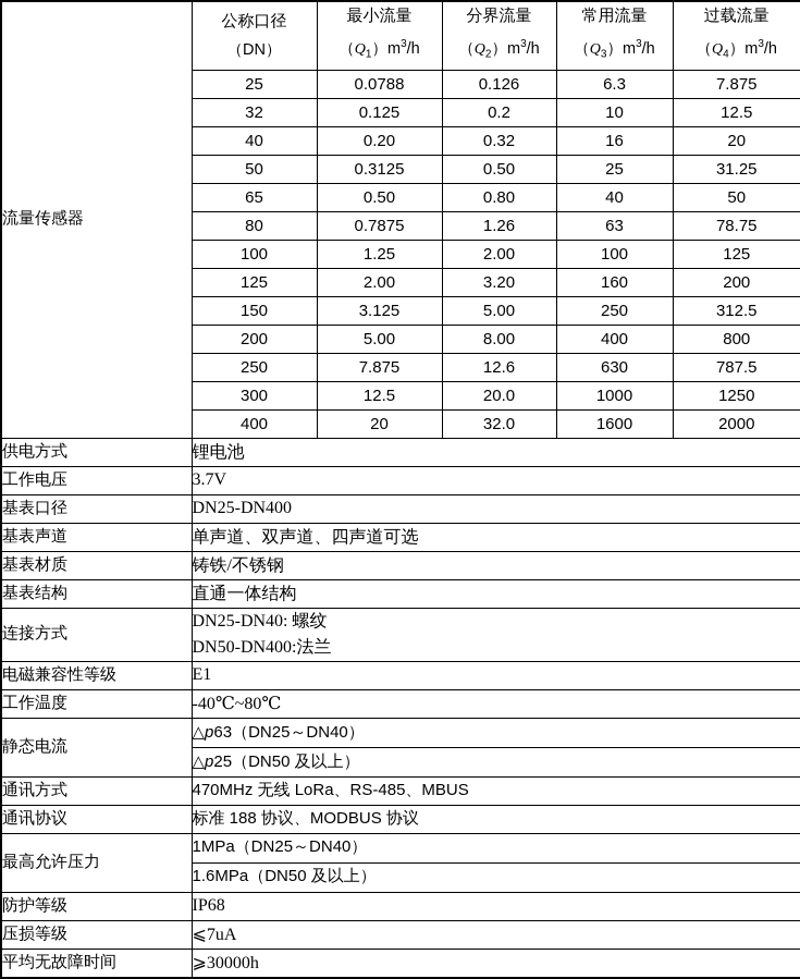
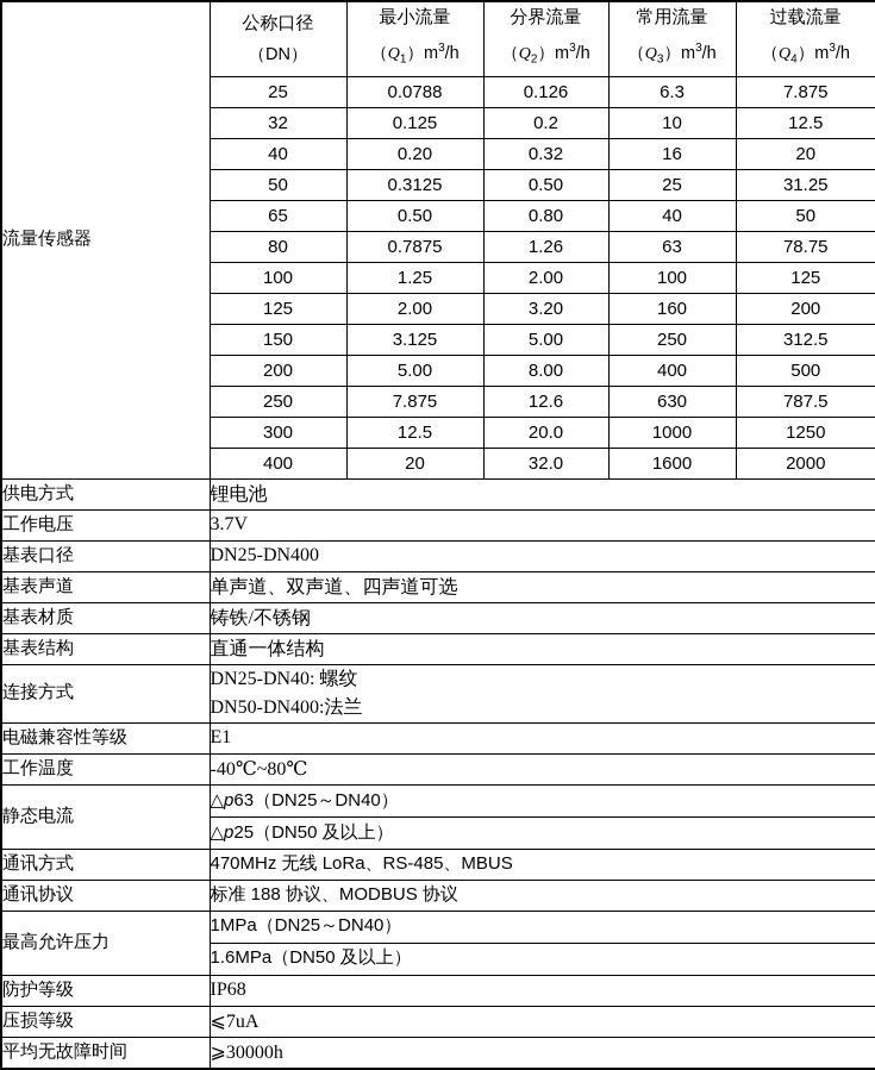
  流量传感器	公称口径（DN）	最小流量（Q1）m3/h	分界流量（Q2）m3/h	常用流量（Q3）m3/h	过载流量（Q4）m3/h
  25	0.0788	0.126	6.3	7.875
  32	0.125	0.2	10	12.5
  40	0.20	0.32	16	20
  50	0.3125	0.50	25	31.25
  65	0.50	0.80	40	50
  80	0.7875	1.26	63	78.75
  100	1.25	2.00	100	125
  125	2.00	3.20	160	200
  150	3.125	5.00	250	312.5
- 200	5.00	8.00	400	800
+ 200	5.00	8.00	400	500
  250	7.875	12.6	630	787.5
  300	12.5	20.0	1000	1250
  400	20	32.0	1600	2000
  供电方式	锂电池
  工作电压	3.7V
  基表口径	DN25-DN400
  基表声道	单声道、双声道、四声道可选
  基表材质	铸铁/不锈钢
  基表结构	直通一体结构
  连接方式	DN25-DN40: 螺纹DN50-DN400:法兰
  电磁兼容性等级	E1
  工作温度	-40℃~80℃
  静态电流	△p63（DN25～DN40）
  △p25（DN50 及以上）
  通讯方式	470MHz 无线 LoRa、RS-485、MBUS
  通讯协议	标准 188 协议、MODBUS 协议
  最高允许压力	1MPa（DN25～DN40）
  1.6MPa（DN50 及以上）
  防护等级	IP68
  压损等级	⩽7uA
  平均无故障时间	⩾30000h
